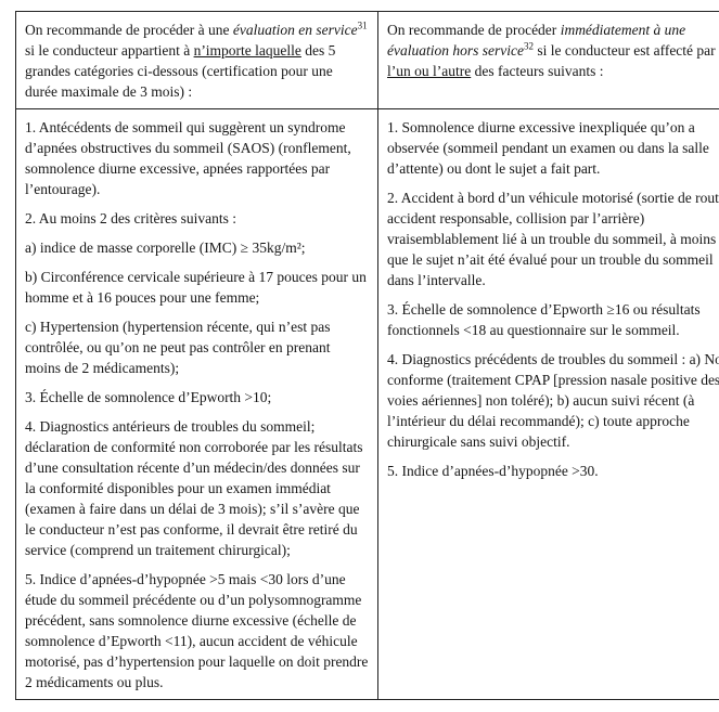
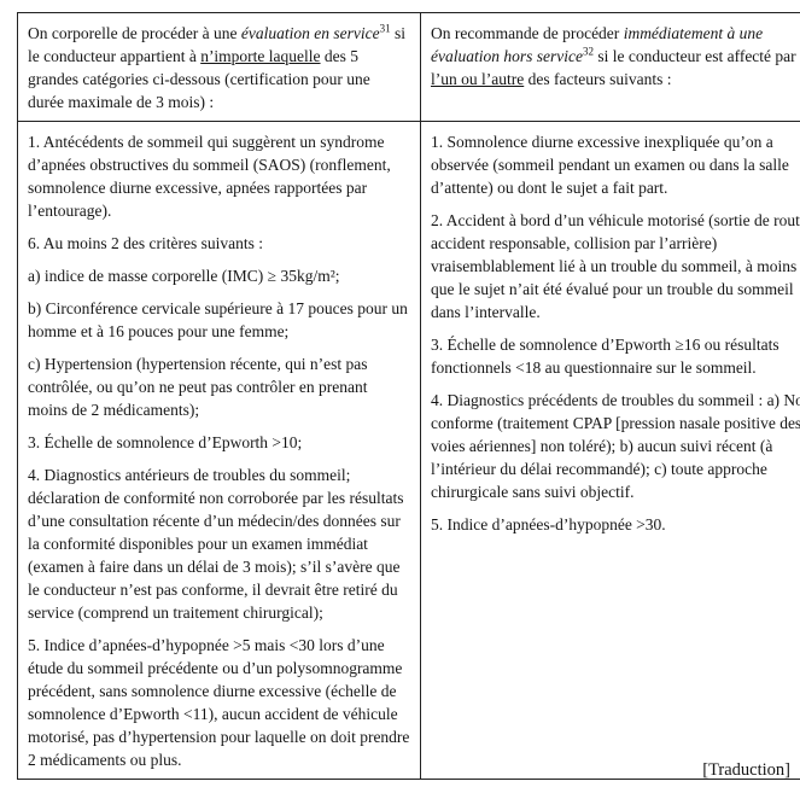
- On recommande de procéder à une évaluation en service31 si le conducteur appartient à n’importe laquelle des 5 grandes catégories ci-dessous (certification pour une durée maximale de 3 mois) :	On recommande de procéder immédiatement à une évaluation hors service32 si le conducteur est affecté par l’un ou l’autre des facteurs suivants :
+ On corporelle de procéder à une évaluation en service31 si le conducteur appartient à n’importe laquelle des 5 grandes catégories ci-dessous (certification pour une durée maximale de 3 mois) :	On recommande de procéder immédiatement à une évaluation hors service32 si le conducteur est affecté par l’un ou l’autre des facteurs suivants :
- 1. Antécédents de sommeil qui suggèrent un syndrome d’apnées obstructives du sommeil (SAOS) (ronflement, somnolence diurne excessive, apnées rapportées par l’entourage).2. Au moins 2 des critères suivants :a) indice de masse corporelle (IMC) ≥ 35kg/m²;b) Circonférence cervicale supérieure à 17 pouces pour un homme et à 16 pouces pour une femme;c) Hypertension (hypertension récente, qui n’est pas contrôlée, ou qu’on ne peut pas contrôler en prenant moins de 2 médicaments);3. Échelle de somnolence d’Epworth >10;4. Diagnostics antérieurs de troubles du sommeil; déclaration de conformité non corroborée par les résultats d’une consultation récente d’un médecin/des données sur la conformité disponibles pour un examen immédiat (examen à faire dans un délai de 3 mois); s’il s’avère que le conducteur n’est pas conforme, il devrait être retiré du service (comprend un traitement chirurgical);5. Indice d’apnées-d’hypopnée >5 mais <30 lors d’une étude du sommeil précédente ou d’un polysomnogramme précédent, sans somnolence diurne excessive (échelle de somnolence d’Epworth <11), aucun accident de véhicule motorisé, pas d’hypertension pour laquelle on doit prendre 2 médicaments ou plus.	1. Somnolence diurne excessive inexpliquée qu’on a observée (sommeil pendant un examen ou dans la salle d’attente) ou dont le sujet a fait part.2. Accident à bord d’un véhicule motorisé (sortie de rout accident responsable, collision par l’arrière) vraisemblablement lié à un trouble du sommeil, à moins que le sujet n’ait été évalué pour un trouble du sommeil dans l’intervalle.3. Échelle de somnolence d’Epworth ≥16 ou résultats fonctionnels <18 au questionnaire sur le sommeil.4. Diagnostics précédents de troubles du sommeil : a) N conforme (traitement CPAP [pression nasale positive des voies aériennes] non toléré); b) aucun suivi récent (à l’intérieur du délai recommandé); c) toute approche chirurgicale sans suivi objectif.5. Indice d’apnées-d’hypopnée >30.
+ 1. Antécédents de sommeil qui suggèrent un syndrome d’apnées obstructives du sommeil (SAOS) (ronflement, somnolence diurne excessive, apnées rapportées par l’entourage).6. Au moins 2 des critères suivants :a) indice de masse corporelle (IMC) ≥ 35kg/m²;b) Circonférence cervicale supérieure à 17 pouces pour un homme et à 16 pouces pour une femme;c) Hypertension (hypertension récente, qui n’est pas contrôlée, ou qu’on ne peut pas contrôler en prenant moins de 2 médicaments);3. Échelle de somnolence d’Epworth >10;4. Diagnostics antérieurs de troubles du sommeil; déclaration de conformité non corroborée par les résultats d’une consultation récente d’un médecin/des données sur la conformité disponibles pour un examen immédiat (examen à faire dans un délai de 3 mois); s’il s’avère que le conducteur n’est pas conforme, il devrait être retiré du service (comprend un traitement chirurgical);5. Indice d’apnées-d’hypopnée >5 mais <30 lors d’une étude du sommeil précédente ou d’un polysomnogramme précédent, sans somnolence diurne excessive (échelle de somnolence d’Epworth <11), aucun accident de véhicule motorisé, pas d’hypertension pour laquelle on doit prendre 2 médicaments ou plus.	1. Somnolence diurne excessive inexpliquée qu’on a observée (sommeil pendant un examen ou dans la salle d’attente) ou dont le sujet a fait part.2. Accident à bord d’un véhicule motorisé (sortie de rout accident responsable, collision par l’arrière) vraisemblablement lié à un trouble du sommeil, à moins que le sujet n’ait été évalué pour un trouble du sommeil dans l’intervalle.3. Échelle de somnolence d’Epworth ≥16 ou résultats fonctionnels <18 au questionnaire sur le sommeil.4. Diagnostics précédents de troubles du sommeil : a) N conforme (traitement CPAP [pression nasale positive des voies aériennes] non toléré); b) aucun suivi récent (à l’intérieur du délai recommandé); c) toute approche chirurgicale sans suivi objectif.5. Indice d’apnées-d’hypopnée >30.
+ [Traduction]
